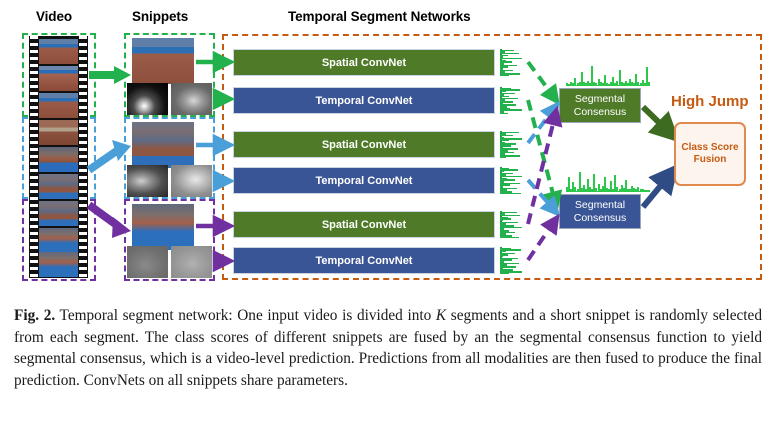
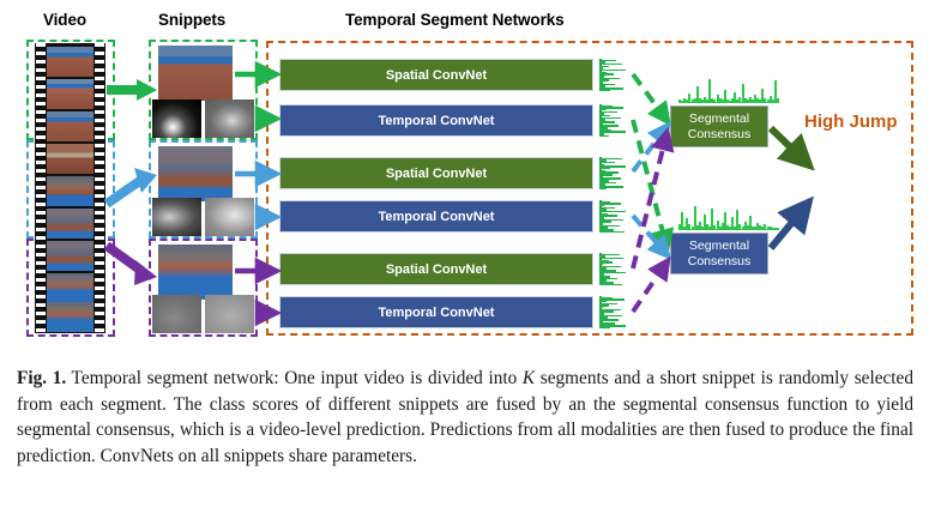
  Video
  Snippets
  Temporal Segment Networks
  Spatial ConvNet
  Temporal ConvNet
  Spatial ConvNet
  Temporal ConvNet
  Spatial ConvNet
  Temporal ConvNet
  Segmental
  Consensus
  Segmental
  Consensus
  High Jump
- Class Score
- Fusion
- Fig. 2. Temporal segment network: One input video is divided into K segments and a short snippet is randomly selected from each segment. The class scores of different snippets are fused by an the segmental consensus function to yield segmental consensus, which is a video-level prediction. Predictions from all modalities are then fused to produce the final prediction. ConvNets on all snippets share parameters.
+ Fig. 1. Temporal segment network: One input video is divided into K segments and a short snippet is randomly selected from each segment. The class scores of different snippets are fused by an the segmental consensus function to yield segmental consensus, which is a video-level prediction. Predictions from all modalities are then fused to produce the final prediction. ConvNets on all snippets share parameters.
